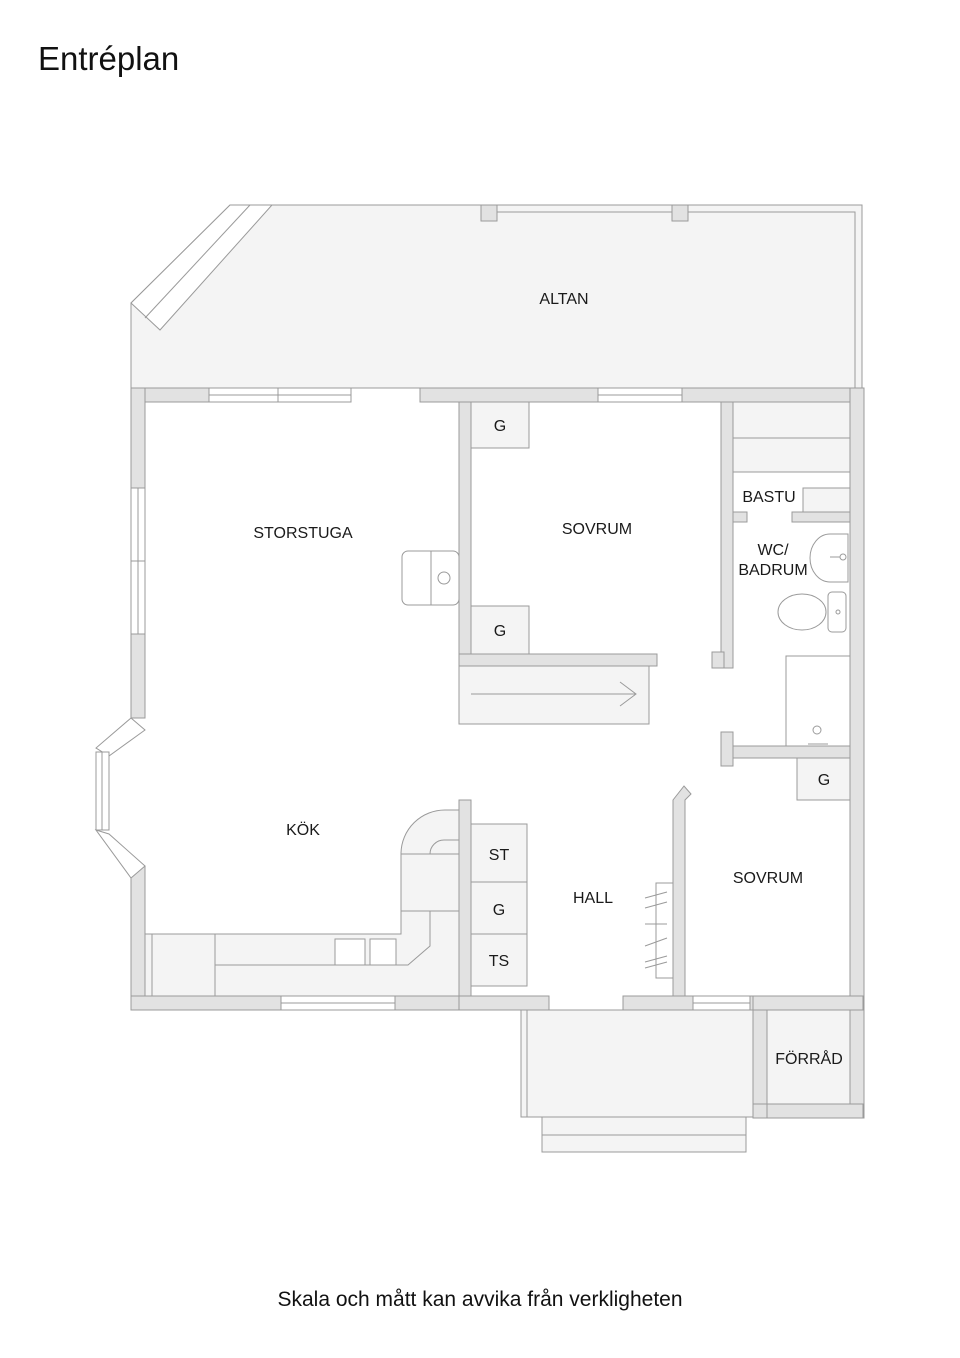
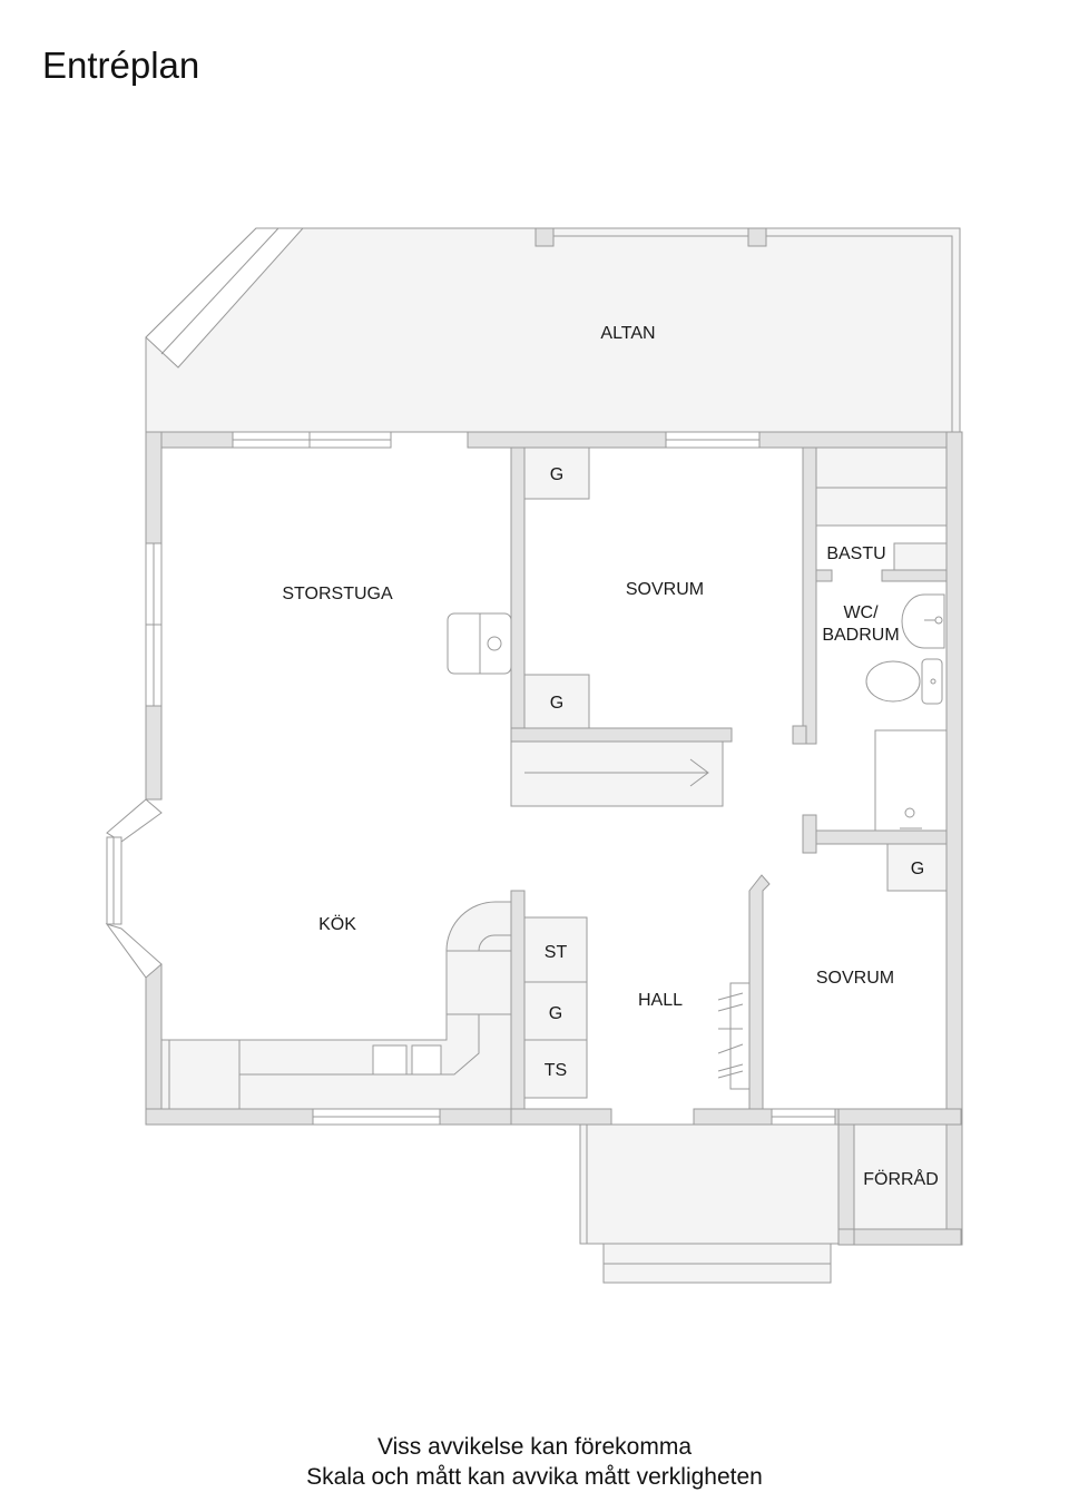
  Entréplan
  ALTAN
  STORSTUGA
  SOVRUM
  BASTU
  WC/
  BADRUM
  KÖK
  HALL
  SOVRUM
  FÖRRÅD
  G
  G
  G
  ST
  G
  TS
+ Viss avvikelse kan förekomma
- Skala och mått kan avvika från verkligheten
+ Skala och mått kan avvika mått verkligheten
